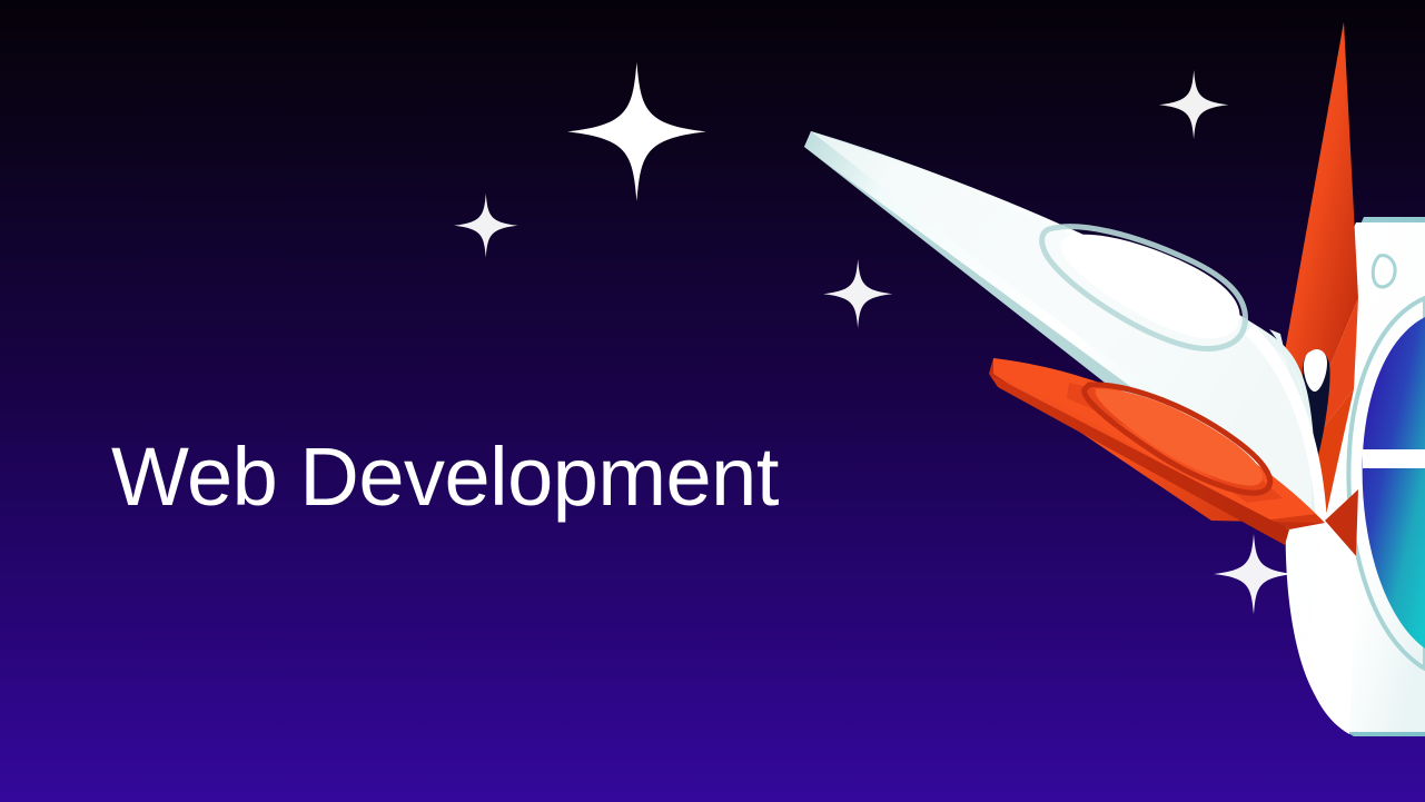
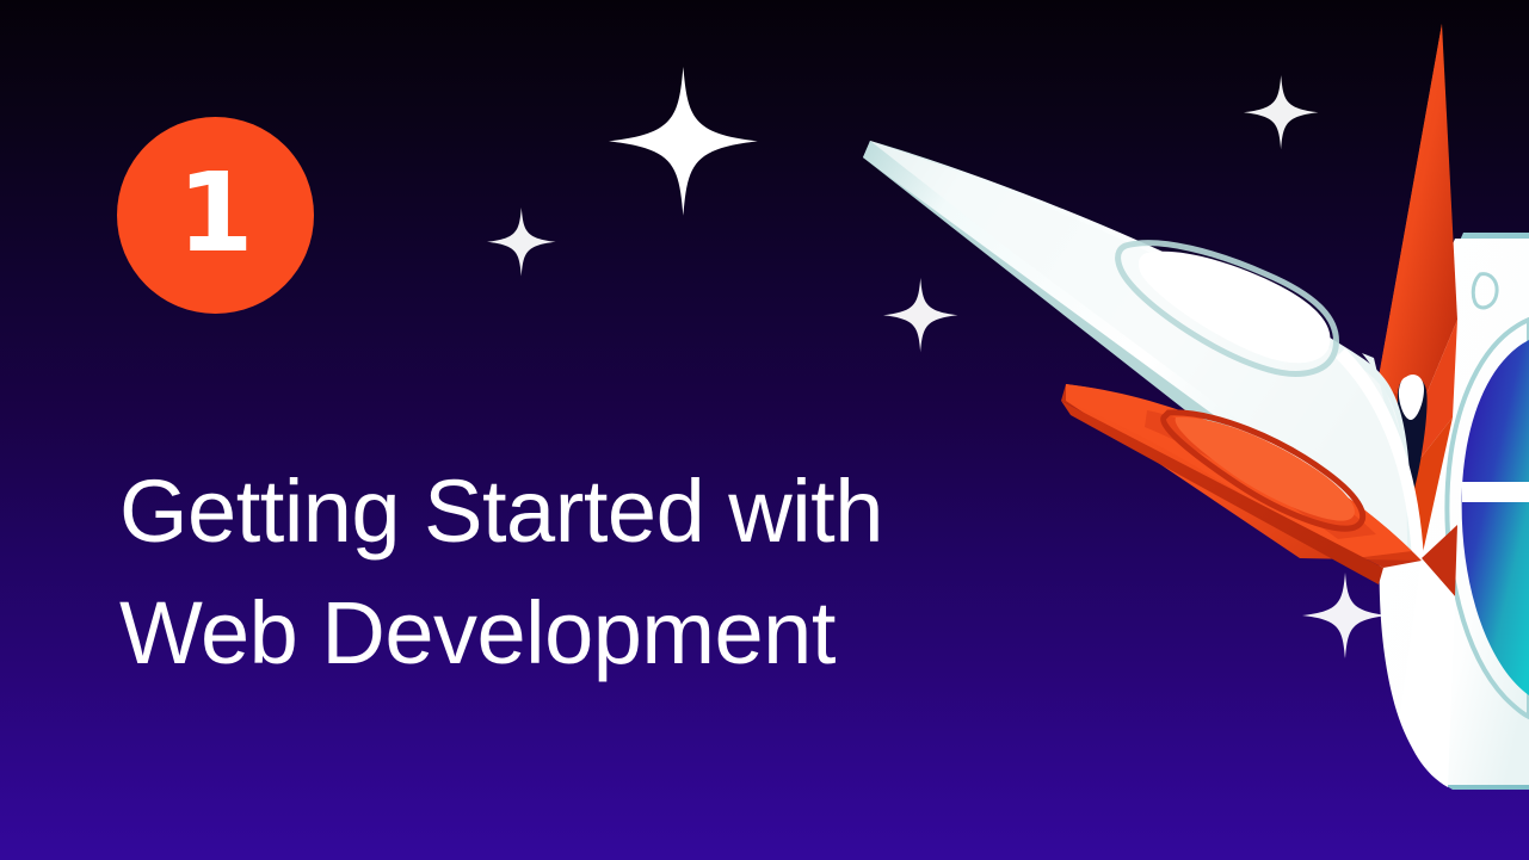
+ 1
+ Getting Started with
  Web Development
